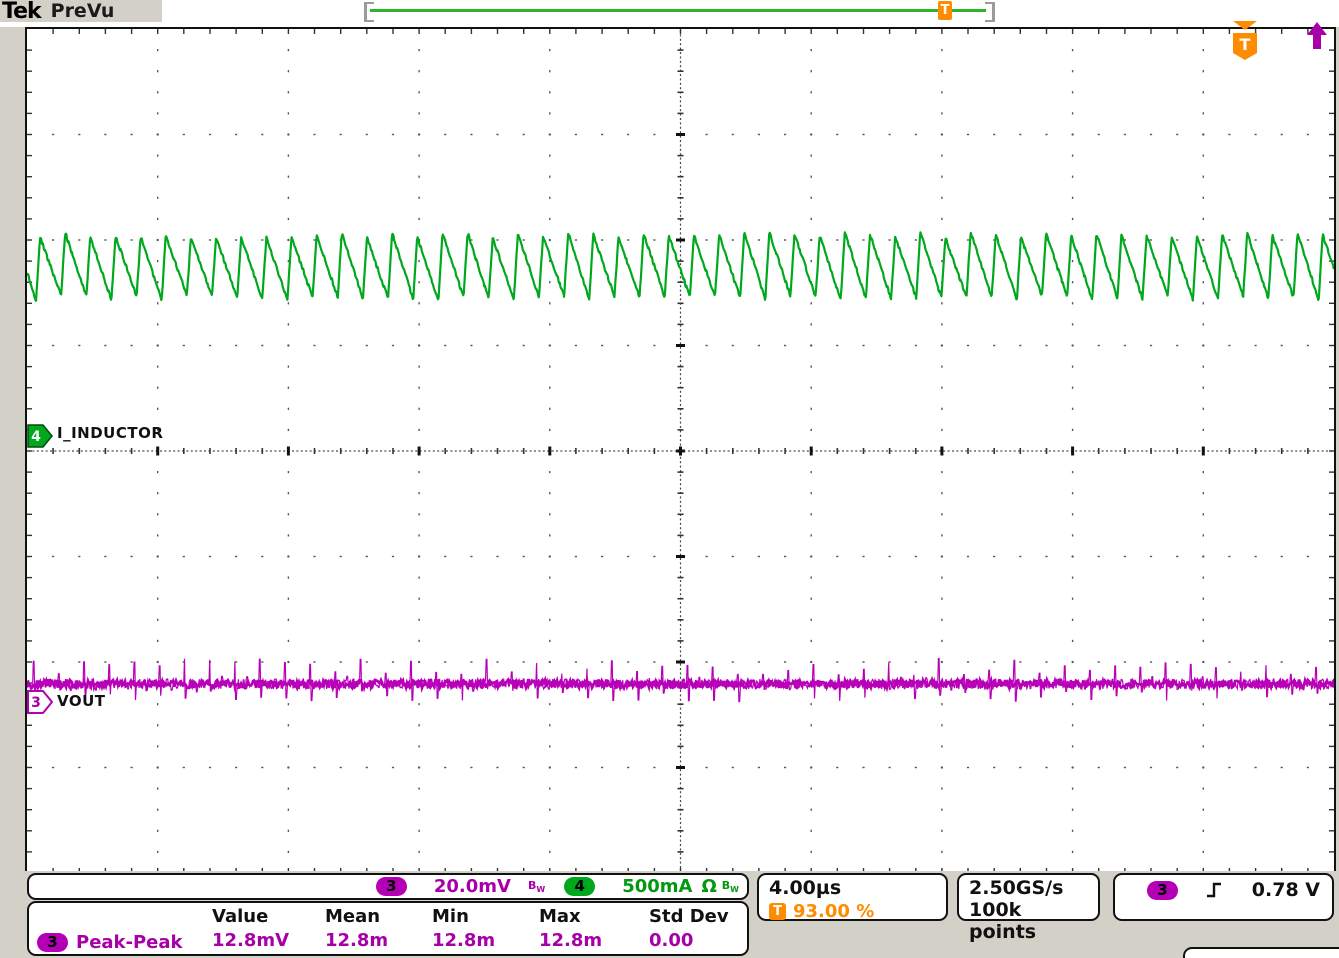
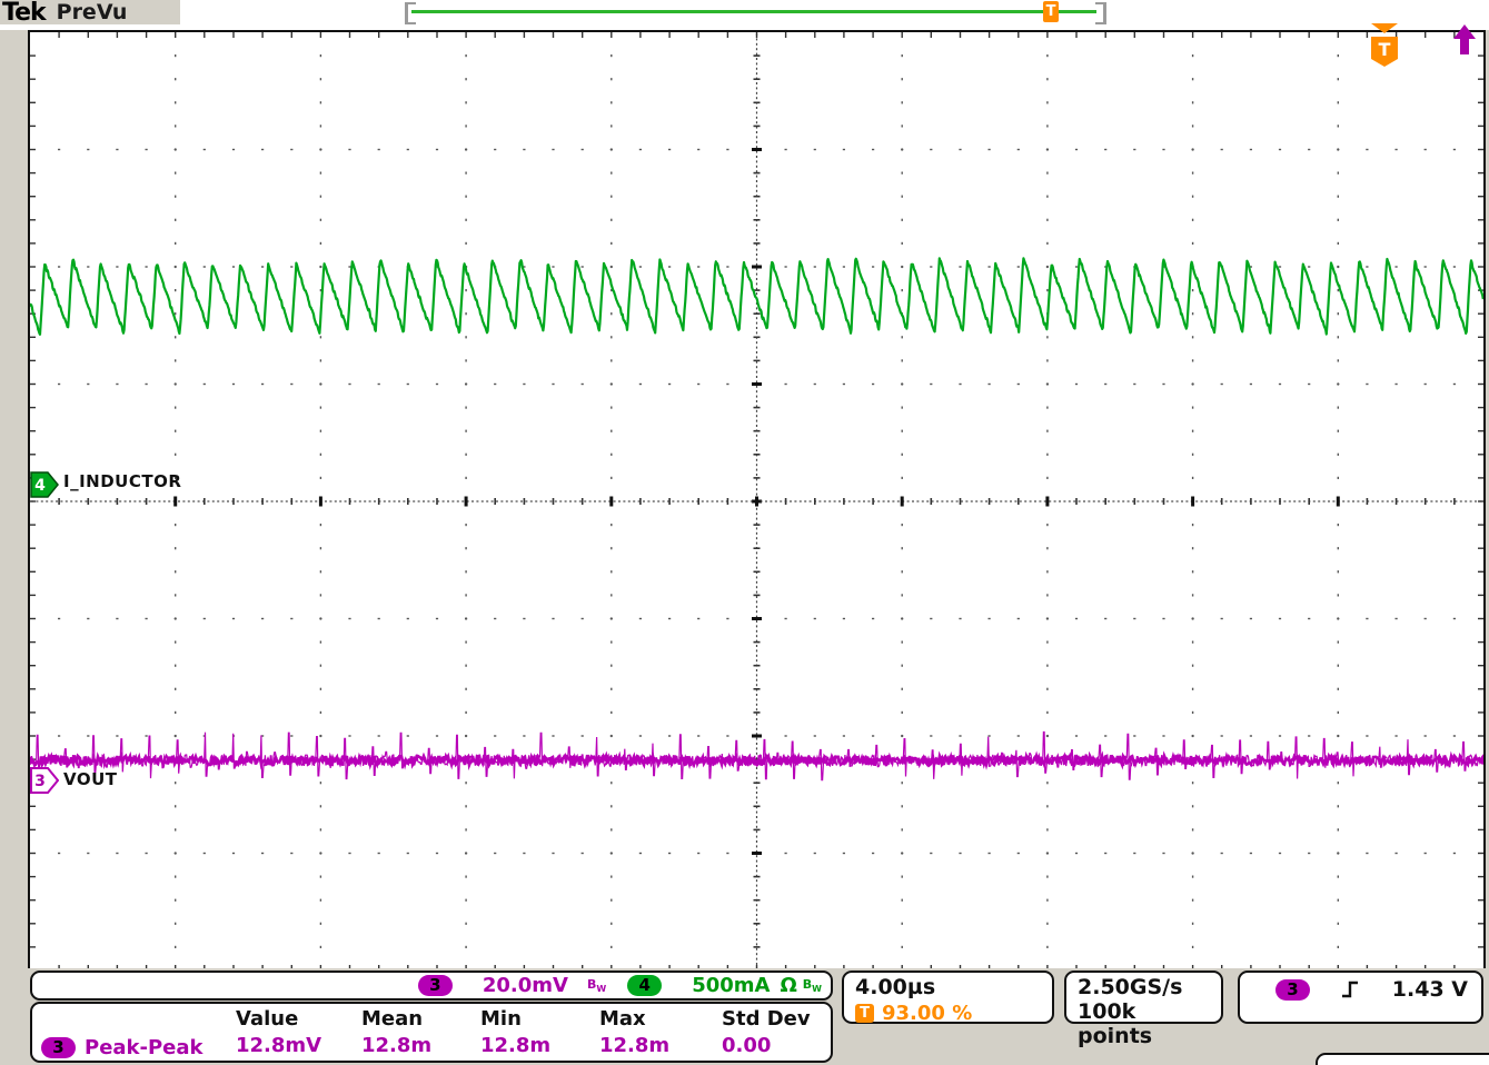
  Tek
  PreVu
  T
  4
  I_INDUCTOR
  3
  VOUT
  T
  3
  20.0mV
  BW
  4
  500mA
  Ω
  BW
  Value
  Mean
  Min
  Max
  Std Dev
  3
  Peak-Peak
  12.8mV
  12.8m
  12.8m
  12.8m
  0.00
  4.00µs
  T
  93.00 %
  2.50GS/s
  100k points
  3
- 0.78 V
+ 1.43 V
